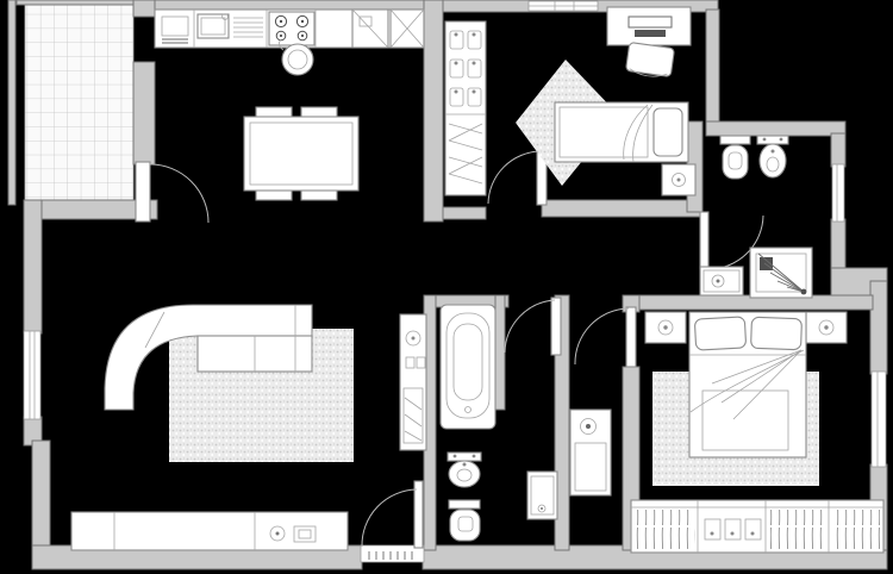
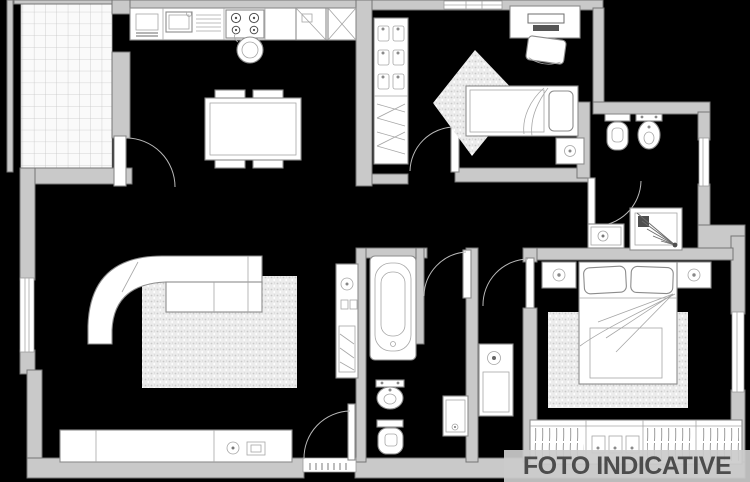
+ FOTO INDICATIVE
